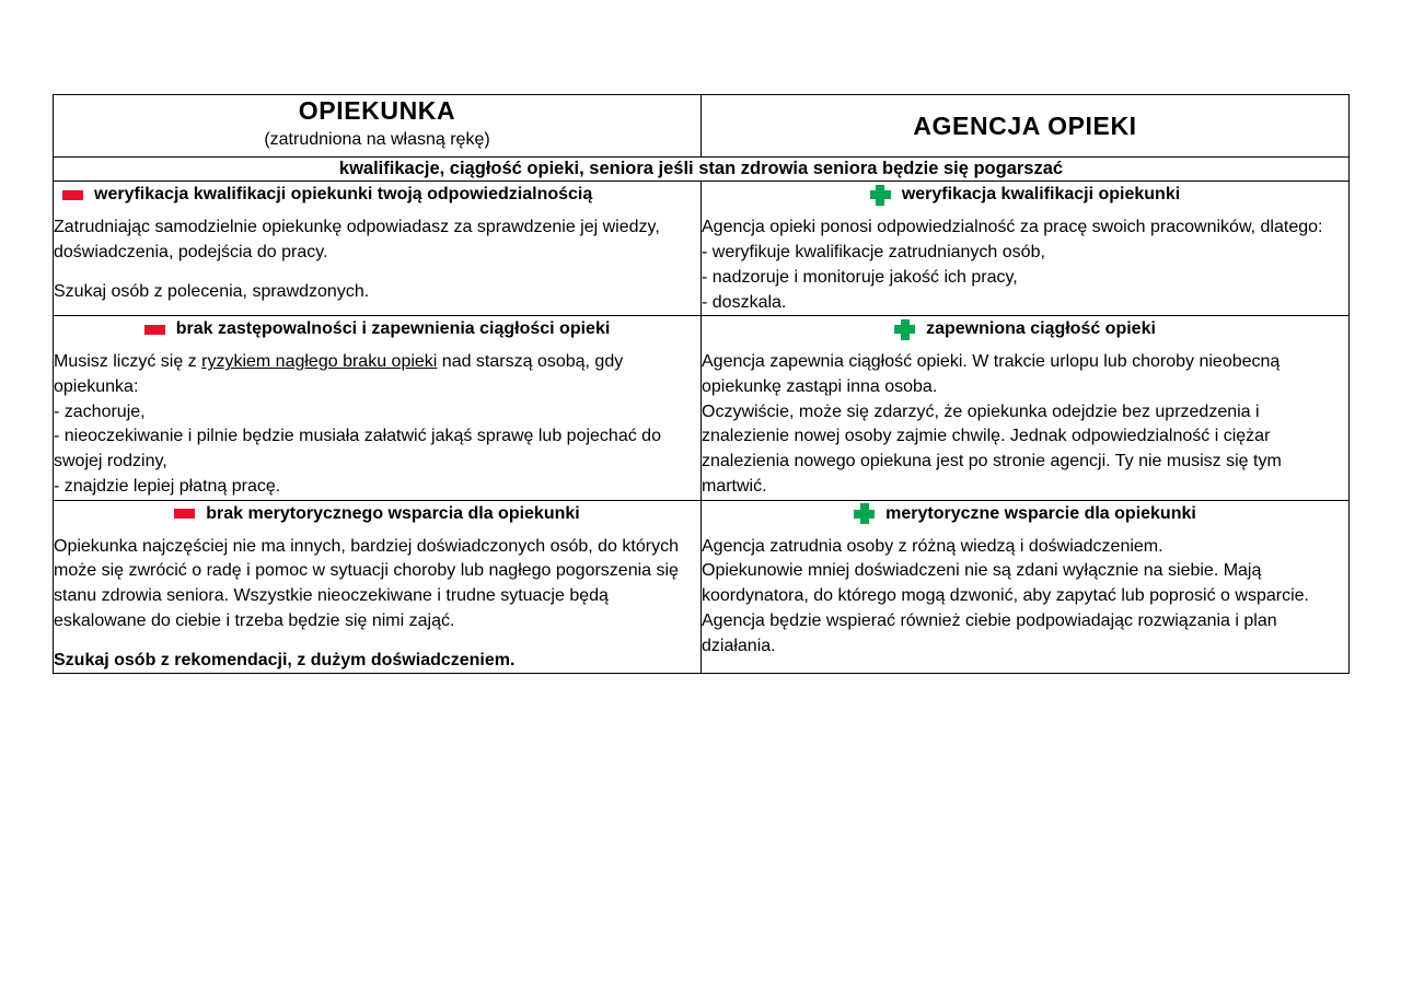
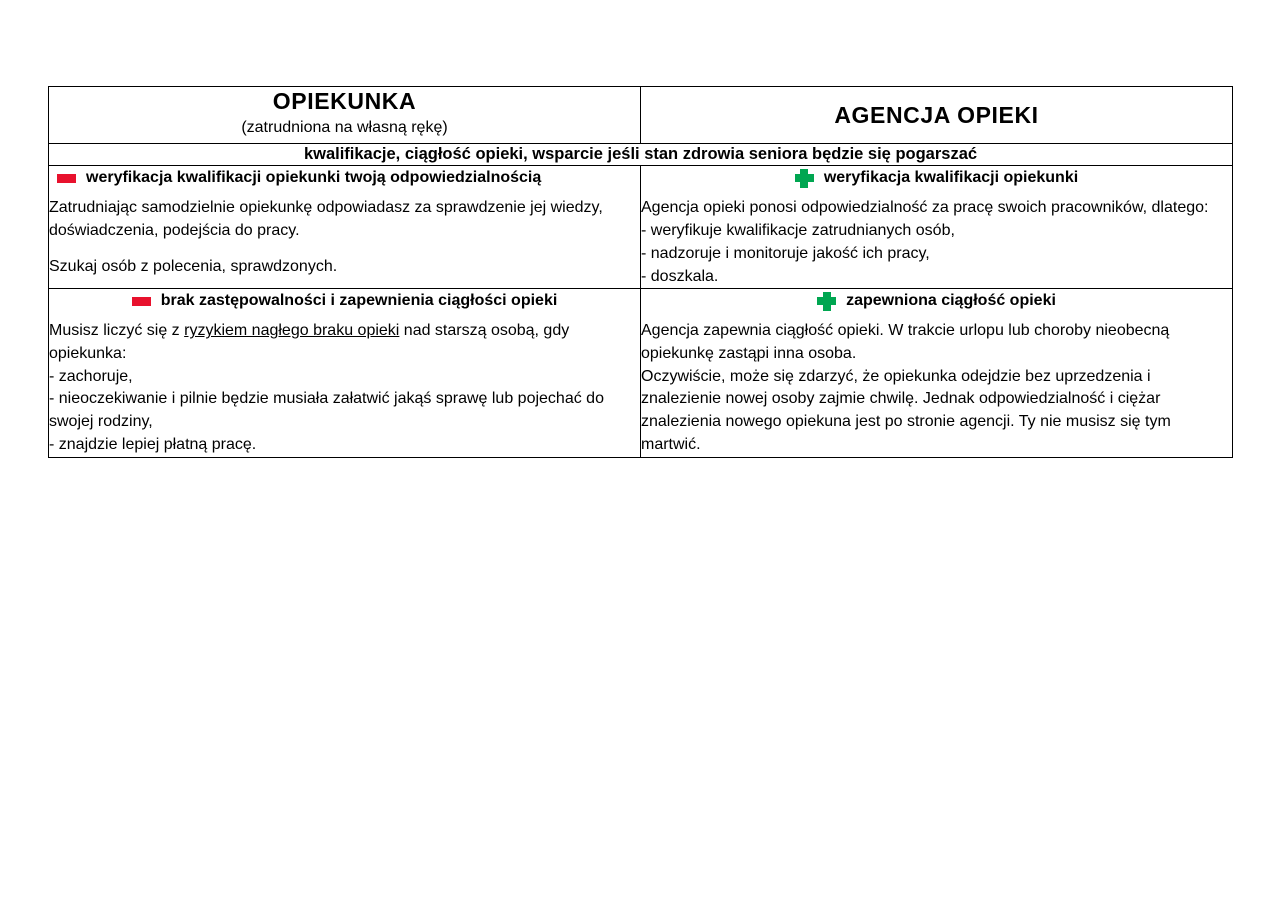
  OPIEKUNKA (zatrudniona na własną rękę)	AGENCJA OPIEKI
- kwalifikacje, ciągłość opieki, seniora jeśli stan zdrowia seniora będzie się pogarszać
+ kwalifikacje, ciągłość opieki, wsparcie jeśli stan zdrowia seniora będzie się pogarszać
  weryfikacja kwalifikacji opiekunki twoją odpowiedzialnością Zatrudniając samodzielnie opiekunkę odpowiadasz za sprawdzenie jej wiedzy, doświadczenia, podejścia do pracy. Szukaj osób z polecenia, sprawdzonych.	weryfikacja kwalifikacji opiekunki Agencja opieki ponosi odpowiedzialność za pracę swoich pracowników, dlatego: - weryfikuje kwalifikacje zatrudnianych osób, - nadzoruje i monitoruje jakość ich pracy, - doszkala.
  brak zastępowalności i zapewnienia ciągłości opieki Musisz liczyć się z ryzykiem nagłego braku opieki nad starszą osobą, gdy opiekunka: - zachoruje, - nieoczekiwanie i pilnie będzie musiała załatwić jakąś sprawę lub pojechać do swojej rodziny, - znajdzie lepiej płatną pracę.	zapewniona ciągłość opieki Agencja zapewnia ciągłość opieki. W trakcie urlopu lub choroby nieobecną opiekunkę zastąpi inna osoba. Oczywiście, może się zdarzyć, że opiekunka odejdzie bez uprzedzenia i znalezienie nowej osoby zajmie chwilę. Jednak odpowiedzialność i ciężar znalezienia nowego opiekuna jest po stronie agencji. Ty nie musisz się tym martwić.
- brak merytorycznego wsparcia dla opiekunki Opiekunka najczęściej nie ma innych, bardziej doświadczonych osób, do których może się zwrócić o radę i pomoc w sytuacji choroby lub nagłego pogorszenia się stanu zdrowia seniora. Wszystkie nieoczekiwane i trudne sytuacje będą eskalowane do ciebie i trzeba będzie się nimi zająć. Szukaj osób z rekomendacji, z dużym doświadczeniem.	merytoryczne wsparcie dla opiekunki Agencja zatrudnia osoby z różną wiedzą i doświadczeniem. Opiekunowie mniej doświadczeni nie są zdani wyłącznie na siebie. Mają koordynatora, do którego mogą dzwonić, aby zapytać lub poprosić o wsparcie. Agencja będzie wspierać również ciebie podpowiadając rozwiązania i plan działania.
